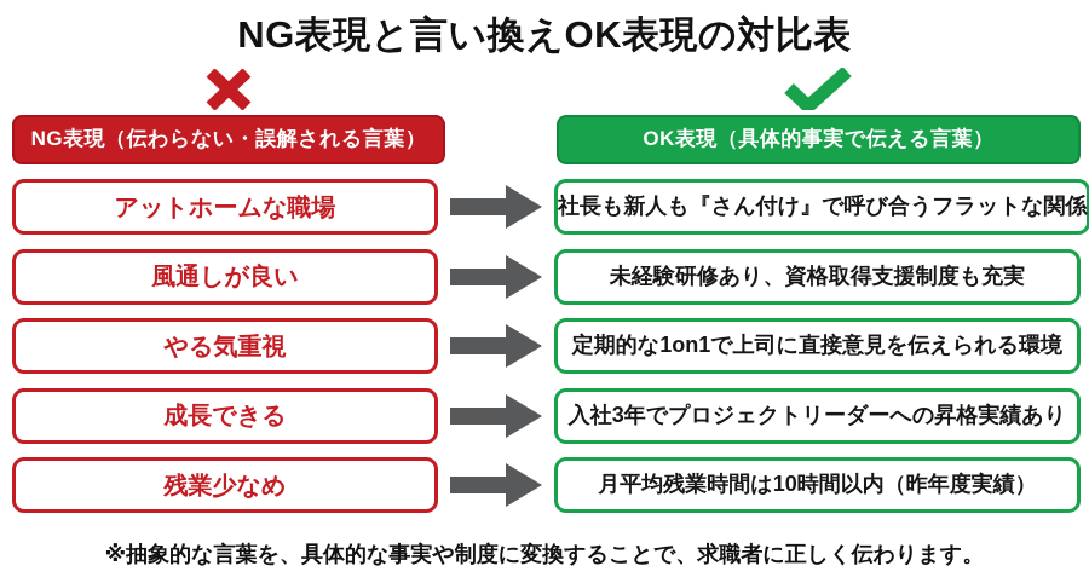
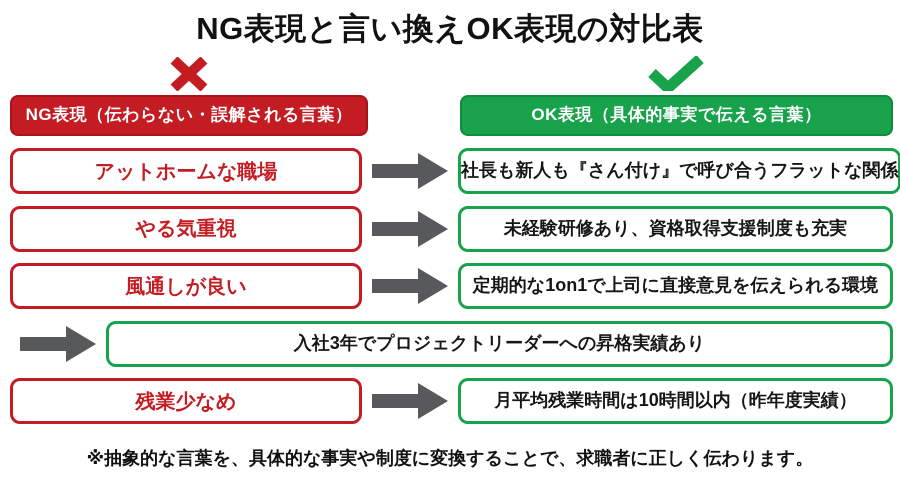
  NG表現と言い換えOK表現の対比表
  NG表現（伝わらない・誤解される言葉）
  OK表現（具体的事実で伝える言葉）
  アットホームな職場
  社長も新人も『さん付け』で呼び合うフラットな関係
- 風通しが良い
+ やる気重視
  未経験研修あり、資格取得支援制度も充実
- やる気重視
+ 風通しが良い
  定期的な1on1で上司に直接意見を伝えられる環境
- 成長できる
  入社3年でプロジェクトリーダーへの昇格実績あり
  残業少なめ
  月平均残業時間は10時間以内（昨年度実績）
  ※抽象的な言葉を、具体的な事実や制度に変換することで、求職者に正しく伝わります。
